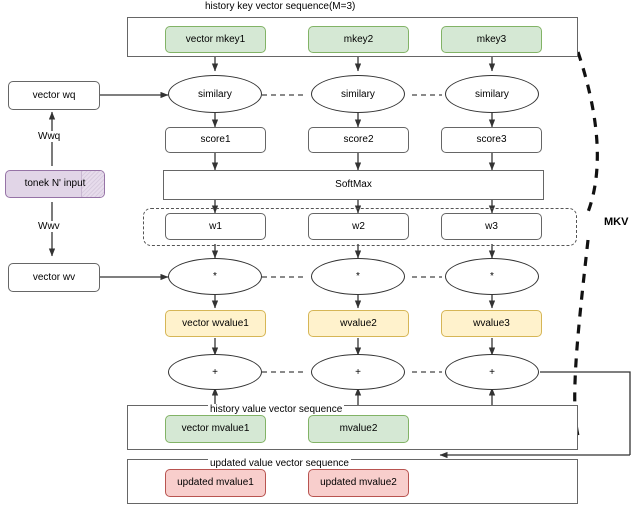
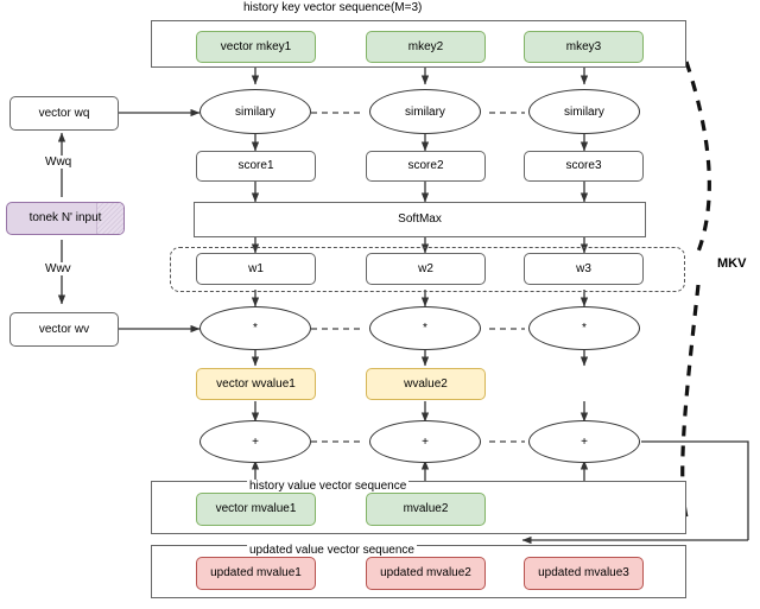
  history key vector sequence(M=3)
  vector mkey1
  mkey2
  mkey3
  vector wq
  Wwq
  tonek N' input
  Wwv
  vector wv
  similary
  similary
  similary
  score1
  score2
  score3
  SoftMax
  w1
  w2
  w3
  *
  *
  *
  vector wvalue1
  wvalue2
- wvalue3
  +
  +
  +
  history value vector sequence
  vector mvalue1
  mvalue2
  updated value vector sequence
  updated mvalue1
  updated mvalue2
+ updated mvalue3
  MKV
